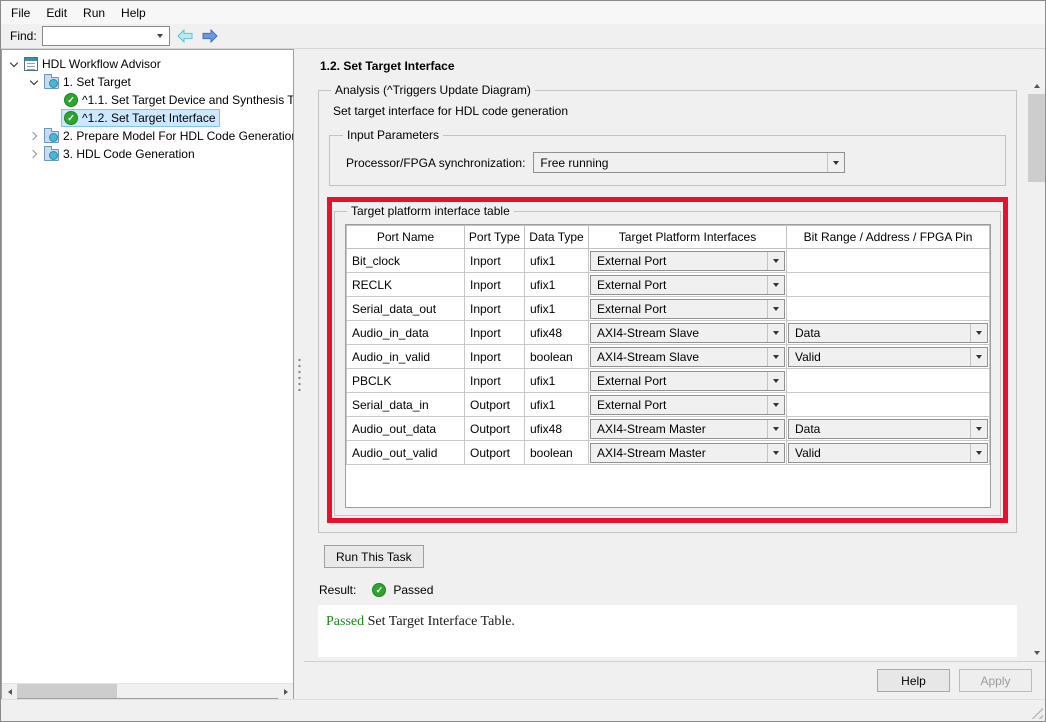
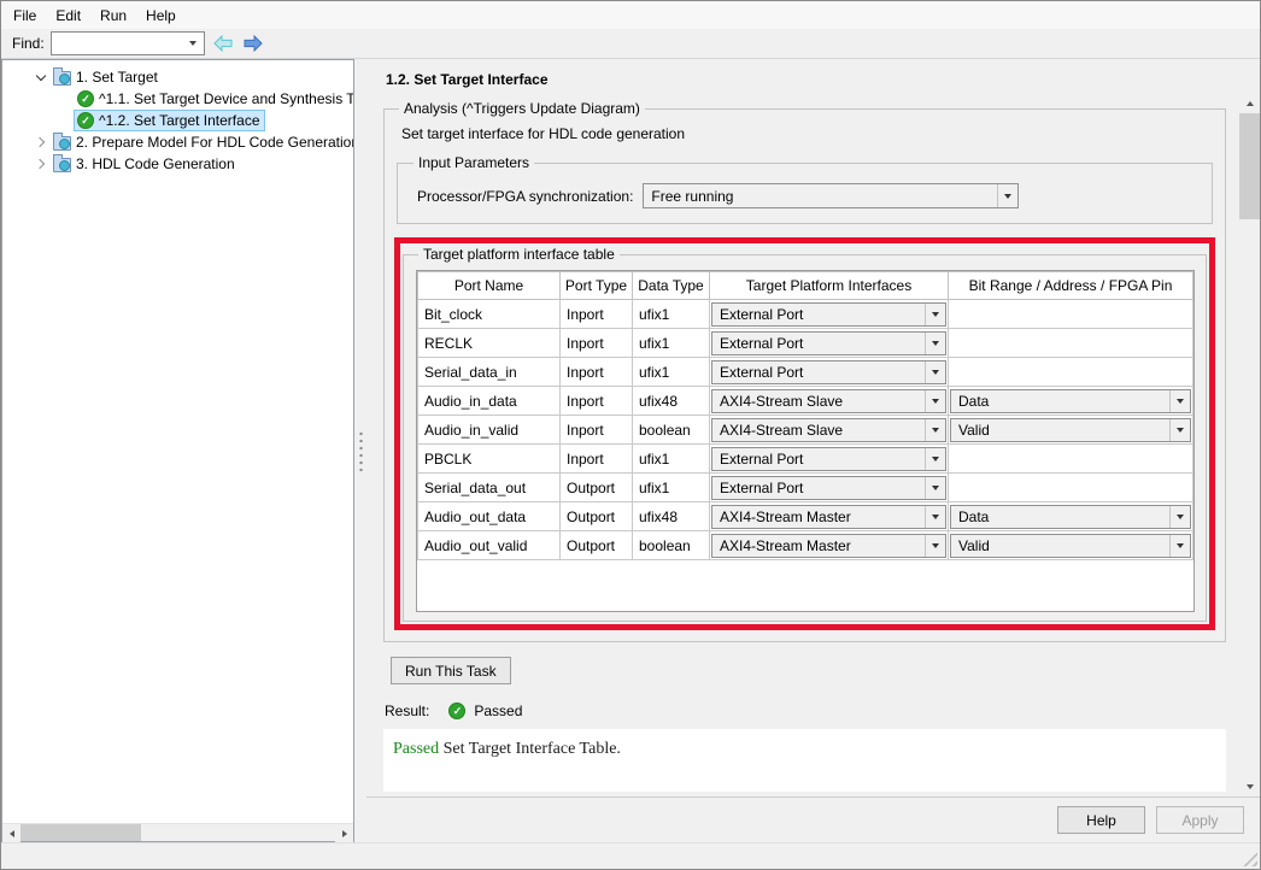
  File
  Edit
  Run
  Help
  Find:
- HDL Workflow Advisor
  1. Set Target
  ✓
  ^1.1. Set Target Device and Synthesis T
  ✓
  ^1.2. Set Target Interface
  2. Prepare Model For HDL Code Generatio
  3. HDL Code Generation
  1.2. Set Target Interface
  Analysis (^Triggers Update Diagram)
  Set target interface for HDL code generation
  Input Parameters
  Processor/FPGA synchronization:
  Free running
  Target platform interface table
  Port Name	Port Type	Data Type	Target Platform Interfaces	Bit Range / Address / FPGA Pin
  Bit_clock	Inport	ufix1	External Port
  RECLK	Inport	ufix1	External Port
- Serial_data_out	Inport	ufix1	External Port
+ Serial_data_in	Inport	ufix1	External Port
  Audio_in_data	Inport	ufix48	AXI4-Stream Slave	Data
  Audio_in_valid	Inport	boolean	AXI4-Stream Slave	Valid
  PBCLK	Inport	ufix1	External Port
- Serial_data_in	Outport	ufix1	External Port
+ Serial_data_out	Outport	ufix1	External Port
  Audio_out_data	Outport	ufix48	AXI4-Stream Master	Data
  Audio_out_valid	Outport	boolean	AXI4-Stream Master	Valid
  Run This Task
  Result:
  ✓
  Passed
  Passed Set Target Interface Table.
  Help
  Apply
